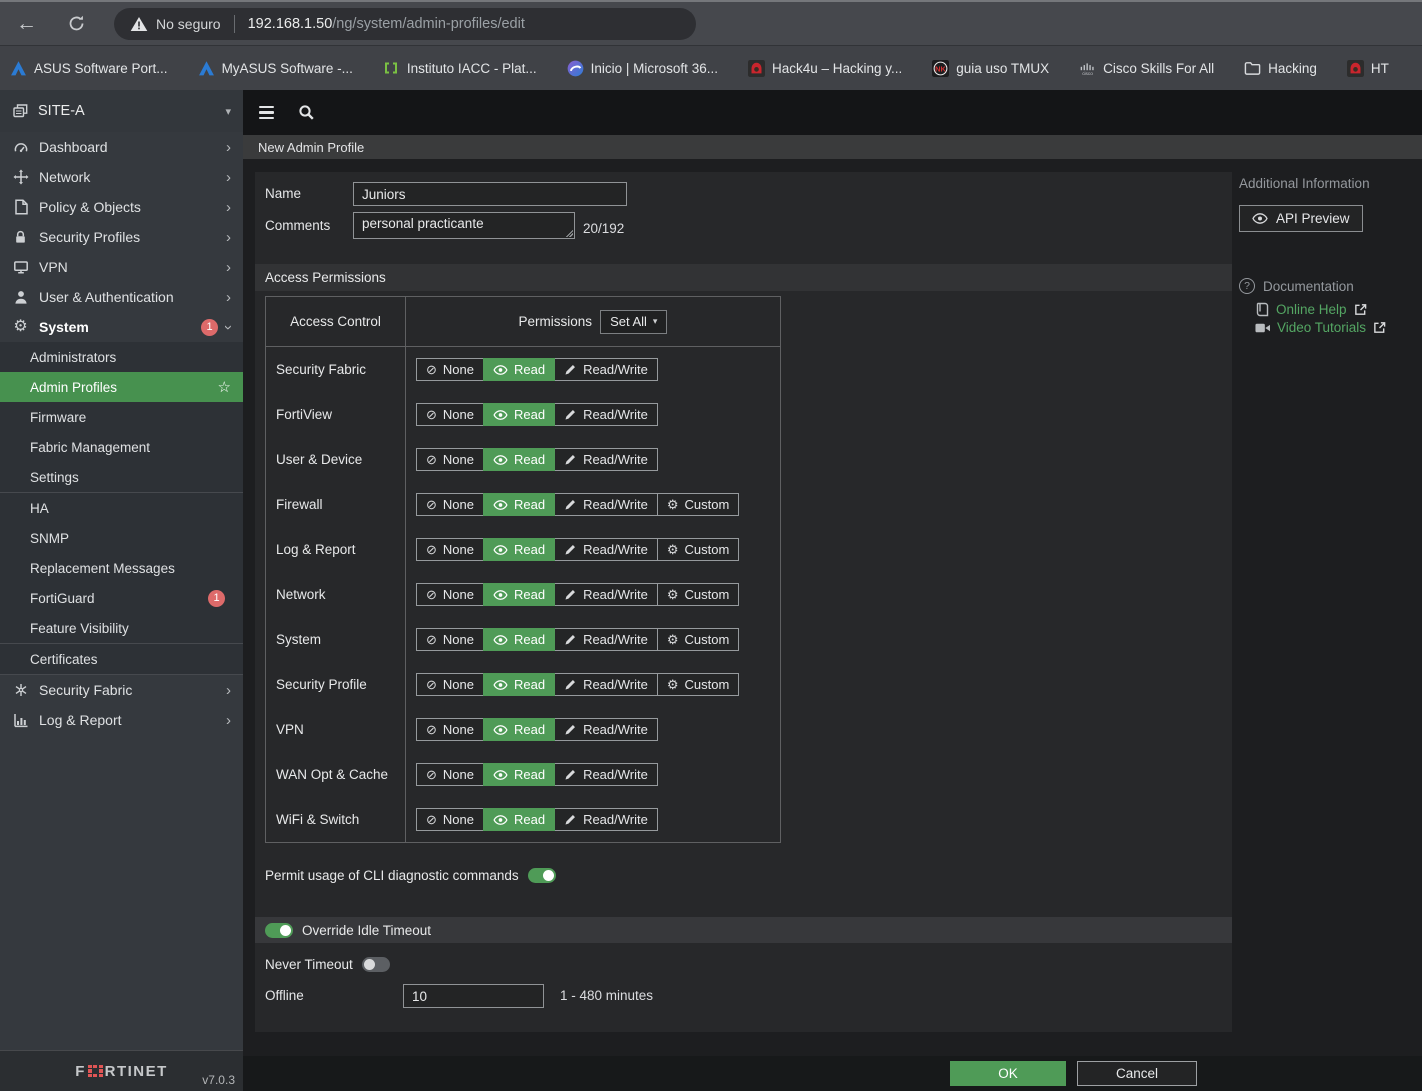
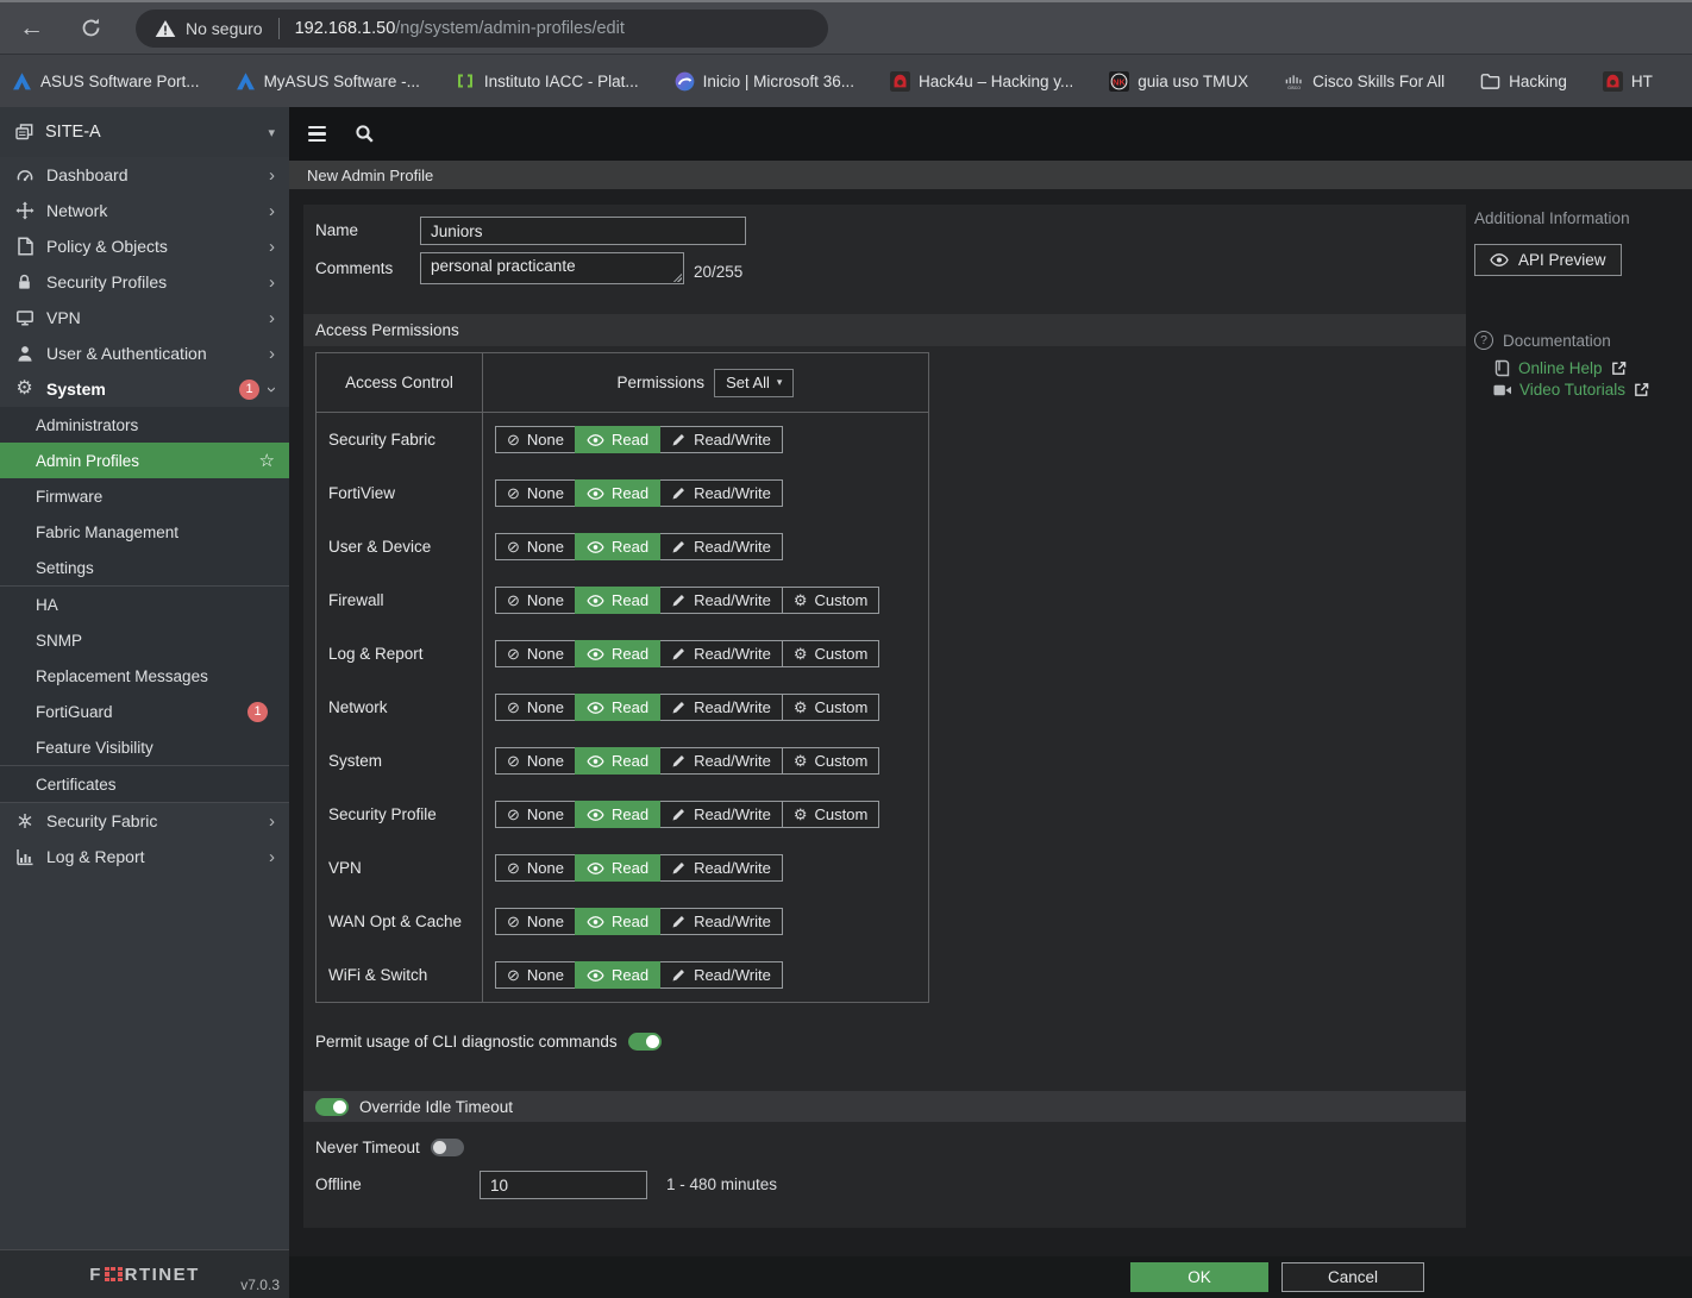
  ←
  No seguro
  192.168.1.50
  /ng/system/admin-profiles/edit
  ASUS Software Port...
  MyASUS Software -...
  Instituto IACC - Plat...
  Inicio | Microsoft 36...
  Hack4u – Hacking y...
  NK
  guia uso TMUX
  Cisco Skills For All
  Hacking
  HT
  SITE-A
  ▾
  Dashboard
  ›
  Network
  ›
  Policy & Objects
  ›
  Security Profiles
  ›
  VPN
  ›
  User & Authentication
  ›
  ⚙
  System
  1
  Administrators
  Admin Profiles
  ☆
  Firmware
  Fabric Management
  Settings
  HA
  SNMP
  Replacement Messages
  FortiGuard
  1
  Feature Visibility
  Certificates
  Security Fabric
  ›
  Log & Report
  ›
  F
  RTINET
  v7.0.3
  New Admin Profile
  Name
  Juniors
  Comments
  personal practicante
- 20/192
+ 20/255
  Access Permissions
  Access Control
  Permissions
  Set All
  ▾
  Security Fabric
  ⊘
  None
  Read
  Read/Write
  FortiView
  ⊘
  None
  Read
  Read/Write
  User & Device
  ⊘
  None
  Read
  Read/Write
  Firewall
  ⊘
  None
  Read
  Read/Write
  ⚙
  Custom
  Log & Report
  ⊘
  None
  Read
  Read/Write
  ⚙
  Custom
  Network
  ⊘
  None
  Read
  Read/Write
  ⚙
  Custom
  System
  ⊘
  None
  Read
  Read/Write
  ⚙
  Custom
  Security Profile
  ⊘
  None
  Read
  Read/Write
  ⚙
  Custom
  VPN
  ⊘
  None
  Read
  Read/Write
  WAN Opt & Cache
  ⊘
  None
  Read
  Read/Write
  WiFi & Switch
  ⊘
  None
  Read
  Read/Write
  Permit usage of CLI diagnostic commands
  Override Idle Timeout
  Never Timeout
  Offline
  10
  1 - 480 minutes
  Additional Information
  API Preview
  ?
  Documentation
  Online Help
  Video Tutorials
  OK
  Cancel
